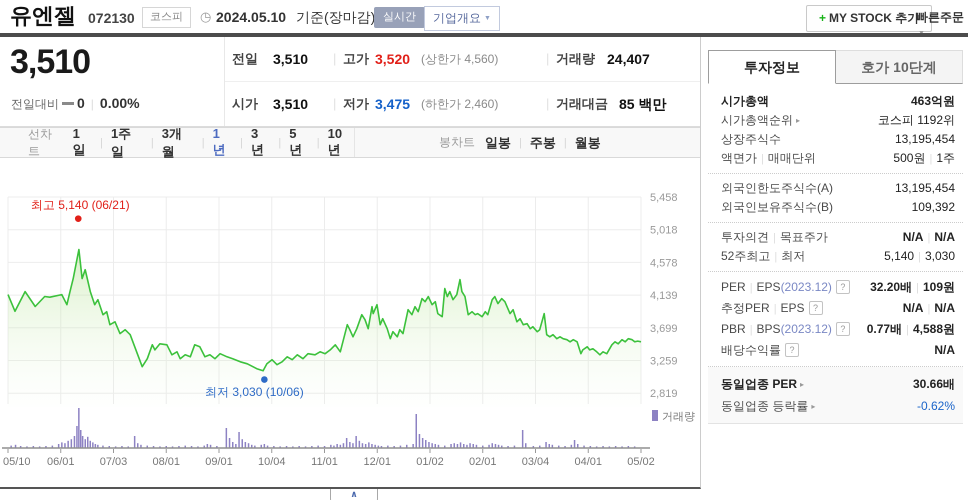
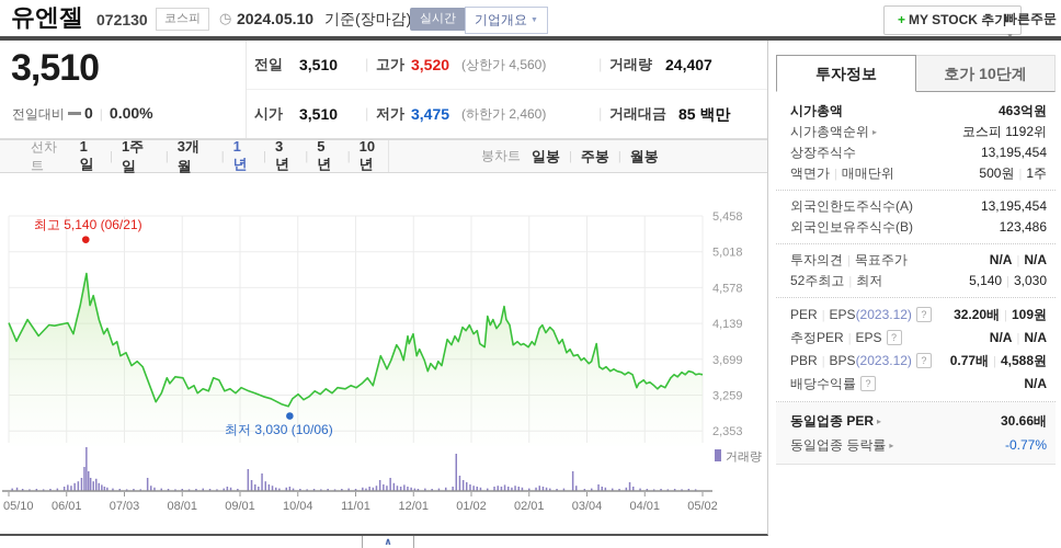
  유엔젤
  072130
  코스피
  ◷
  2024.05.10
  기준(장마감)
  실시간
  기업개요
  + MY STOCK 추가
  빠른주문
  3,510
  전일대비 0 | 0.00%
  전일
  3,510
  |
  고가
  3,520
  (상한가 4,560)
  |
  거래량
  24,407
  시가
  3,510
  |
  저가
  3,475
  (하한가 2,460)
  |
  거래대금
  85 백만
  선차트
  1일
  |
  1주일
  |
  3개월
  1년
  |
  3년
  5년
  10년
  봉차트
  일봉
  |
  주봉
  |
  월봉
  5,458
  5,018
  4,578
  4,139
  3,699
  3,259
- 2,819
+ 2,353
  최고 5,140 (06/21)
  최저 3,030 (10/06)
  05/10
  06/01
  07/03
  08/01
  09/01
  10/04
  11/01
  12/01
  01/02
  02/01
  03/04
  04/01
  05/02
  거래량
  ∧
  투자정보
  호가 10단계
  시가총액
  463억원
  시가총액순위 ▸
  코스피 1192위
  상장주식수
  13,195,454
  액면가 | 매매단위
  500원 1주
  외국인한도주식수(A)
  13,195,454
  외국인보유주식수(B)
- 109,392
+ 123,486
  투자의견 | 목표주가
  N/A N/A
  52주최고 최저
  5,140 | 3,030
  PER EPS(2023.12) ?
  32.20배 | 109원
  추정PER EPS ?
  N/A N/A
  PBR BPS(2023.12) ?
  0.77배 | 4,588원
  배당수익률 ?
  N/A
  동일업종 PER ▸
  30.66배
  동일업종 등락률 ▸
- -0.62%
+ -0.77%
